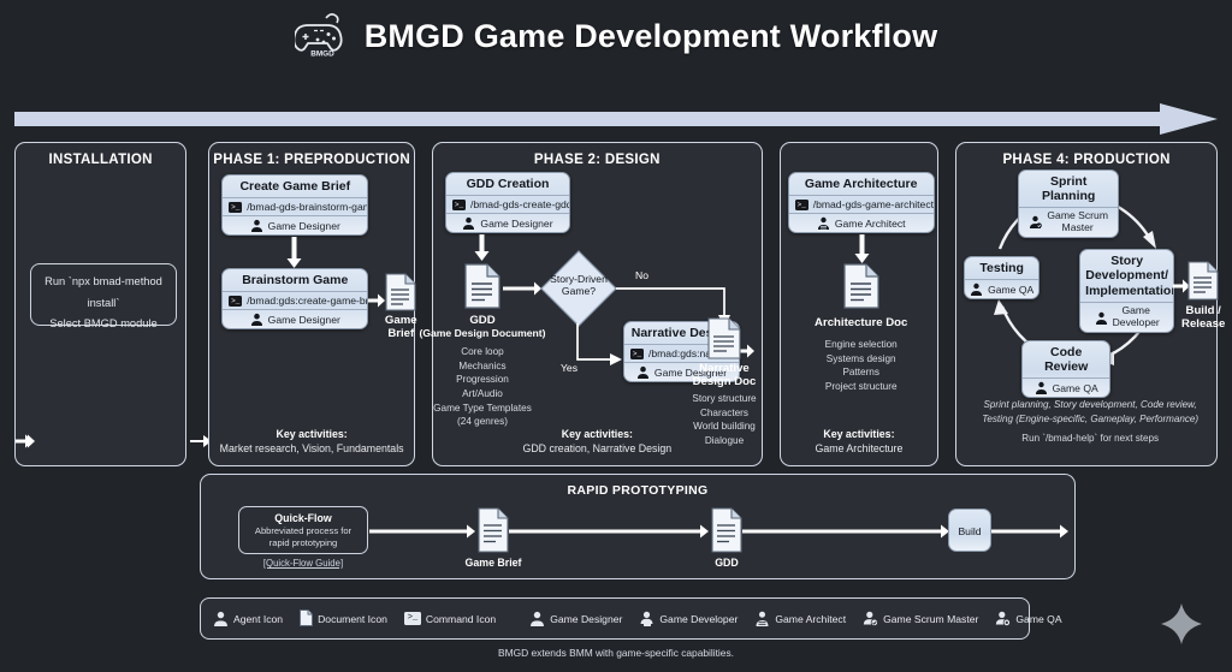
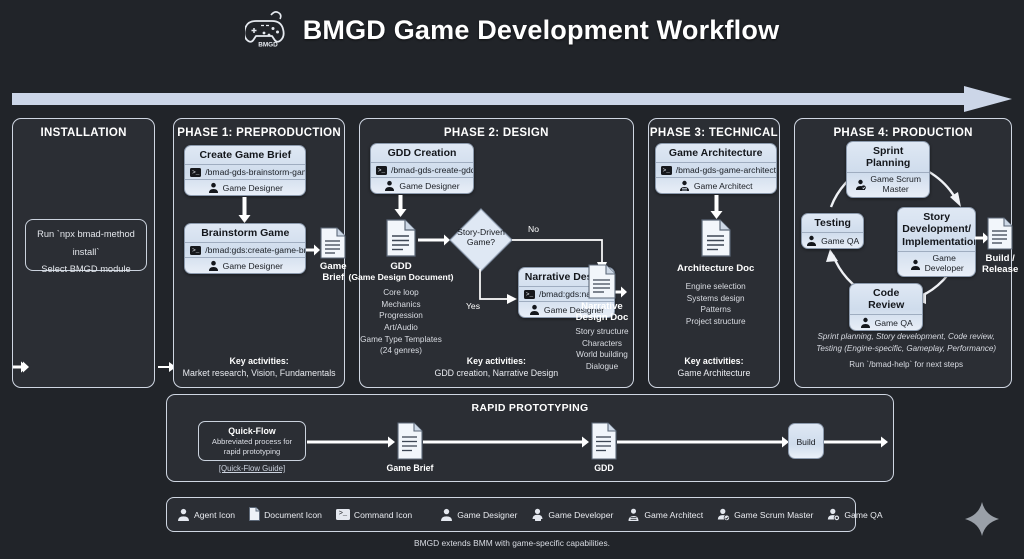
  BMGD Game Development Workflow
  INSTALLATION
  Run `npx bmad-method install`
  Select BMGD module
  PHASE 1: PREPRODUCTION
  Create Game Brief
  /bmad-gds-brainstorm-ga
  Game Designer
  Brainstorm Game
  /bmad:gds:create-game-b
  Game Designer
  Game
  Brief
  Key activities:
  Market research, Vision, Fundamentals
  PHASE 2: DESIGN
  GDD Creation
  /bmad-gds-create-gd
  Game Designer
  GDD
  (Game Design Document)
  Core loop
  Mechanics
  Progression
  Art/Audio
  Game Type Templates
  (24 genres)
  Story-Driven
  Game?
  No
  Yes
  Narrative De
  Game Designer
  Narrative
  Design Doc
  Story structure
  Characters
  World building
  Dialogue
  Key activities:
  GDD creation, Narrative Design
+ PHASE 3: TECHNICAL
  Game Architecture
  /bmad-gds-game-architect
  Game Architect
  Architecture Doc
  Engine selection
  Systems design
  Patterns
  Project structure
  Key activities:
  Game Architecture
  PHASE 4: PRODUCTION
  Sprint Planning
  Game Scrum
  Master
  Story
  Development/
  Implementatio
  Game
  Developer
  Code Review
  Game QA
  Testing
  Game QA
  Build /
  Release
  Sprint planning, Story development, Code review,
  Testing (Engine-specific, Gameplay, Performance)
  Run `/bmad-help` for next steps
  RAPID PROTOTYPING
  Quick-Flow
  Abbreviated process for
  rapid prototyping
  [Quick-Flow Guide]
  Game Brief
  GDD
  Build
  Agent Icon
  Document Icon
  >_
  Command Icon
  Game Designer
  Game Developer
  Game Architect
  Game Scrum Master
  Game QA
  BMGD extends BMM with game-specific capabilities.
